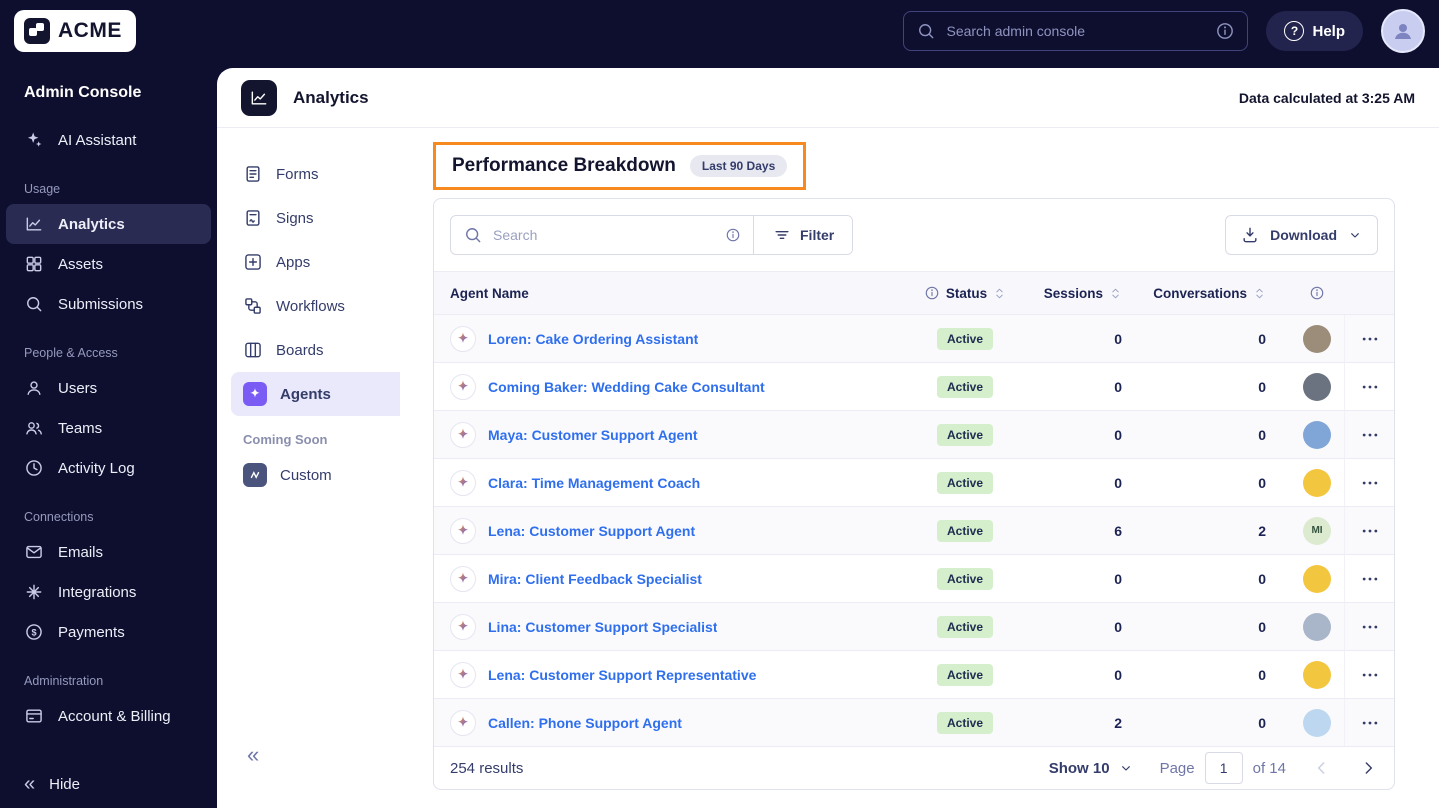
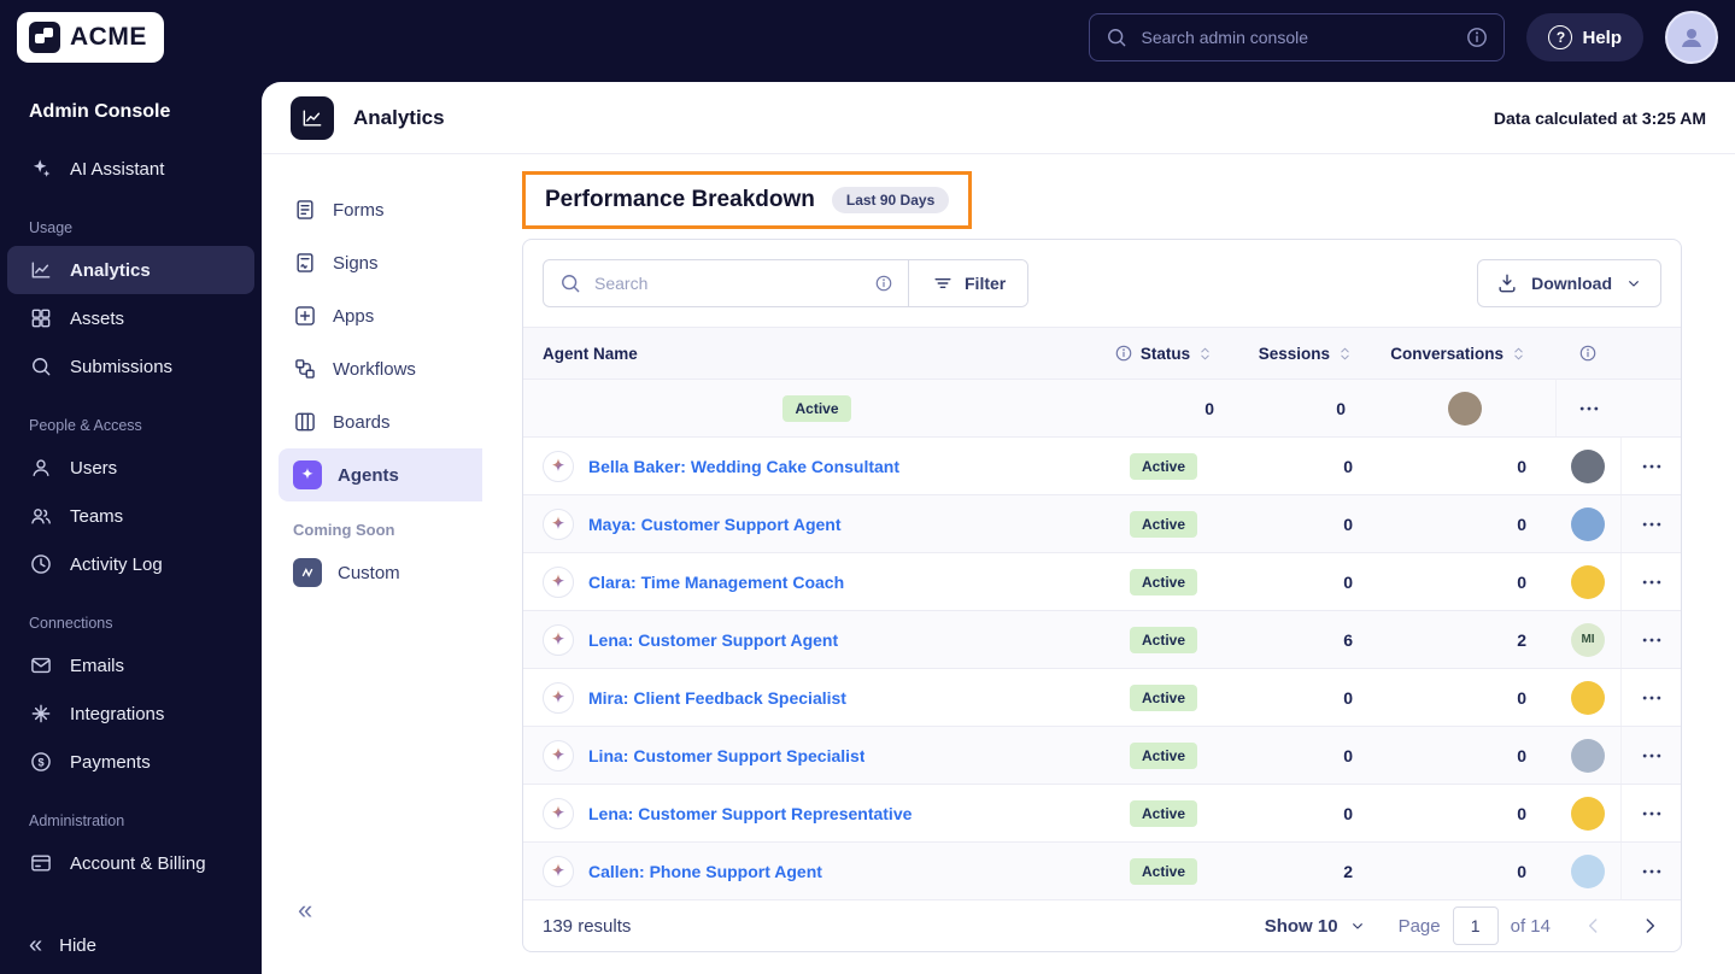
  ACME
  Search admin console
  ?
  Help
  Admin Console
  AI Assistant
  Usage
  Analytics
  Assets
  Submissions
  People & Access
  Users
  Teams
  Activity Log
  Connections
  Emails
  Integrations
  $
  Payments
  Administration
  Account & Billing
  «
  Hide
  Analytics
  Data calculated at 3:25 AM
  Forms
  Signs
  Apps
  Workflows
  Boards
  Agents
  Coming Soon
  Custom
  «
  Performance Breakdown
  Last 90 Days
  Search
  Filter
  Download
  Agent Name
  Status
  Sessions
  Conversations
- Loren: Cake Ordering Assistant
  Active
  0
  0
- Coming Baker: Wedding Cake Consultant
+ Bella Baker: Wedding Cake Consultant
  Active
  0
  0
  Maya: Customer Support Agent
  Active
  0
  0
  Clara: Time Management Coach
  Active
  0
  0
  Lena: Customer Support Agent
  Active
  6
  2
  MI
  Mira: Client Feedback Specialist
  Active
  0
  0
  Lina: Customer Support Specialist
  Active
  0
  0
  Lena: Customer Support Representative
  Active
  0
  0
  Callen: Phone Support Agent
  Active
  2
  0
- 254 results
+ 139 results
  Show 10
  Page
  1
  of 14
